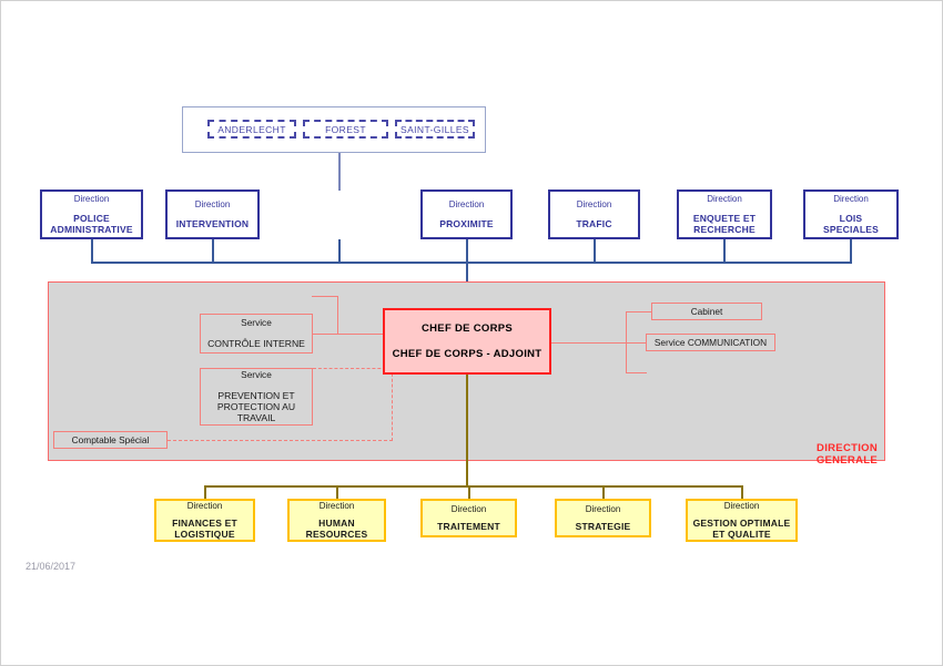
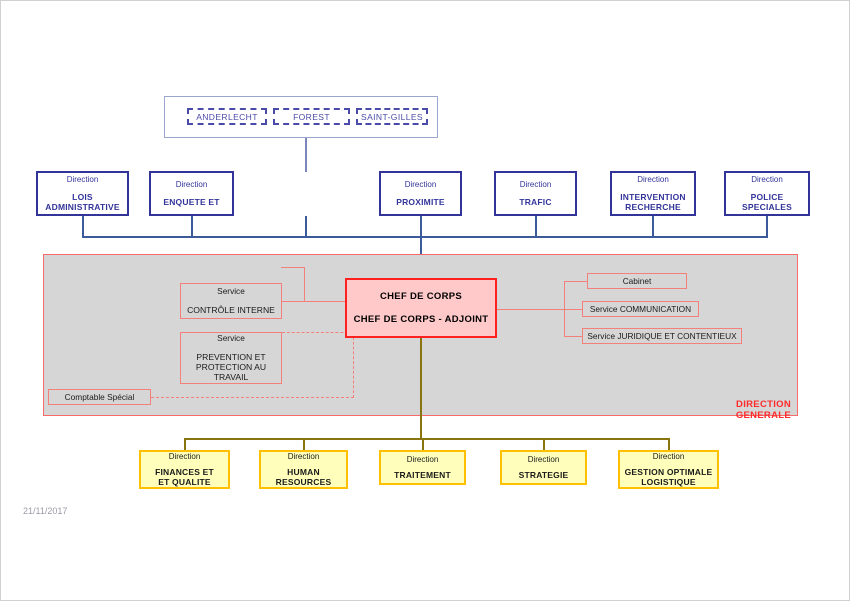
  ANDERLECHT
  FOREST
  SAINT-GILLES
  Direction
- POLICE
+ LOIS
  ADMINISTRATIVE
  Direction
- INTERVENTION
+ ENQUETE ET
  Direction
  PROXIMITE
  Direction
  TRAFIC
  Direction
- ENQUETE ET
+ INTERVENTION
  RECHERCHE
  Direction
- LOIS
+ POLICE
  SPECIALES
  DIRECTION GENERALE
  Service
  CONTRÔLE INTERNE
  Service
  PREVENTION ET
  PROTECTION AU
  TRAVAIL
  Comptable Spécial
  CHEF DE CORPS
  CHEF DE CORPS - ADJOINT
  Cabinet
  Service COMMUNICATION
+ Service JURIDIQUE ET CONTENTIEUX
  Direction
  FINANCES ET
- LOGISTIQUE
+ ET QUALITE
  Direction
  HUMAN
  RESOURCES
  Direction
  TRAITEMENT
  Direction
  STRATEGIE
  Direction
  GESTION OPTIMALE
- ET QUALITE
+ LOGISTIQUE
- 21/06/2017
+ 21/11/2017
